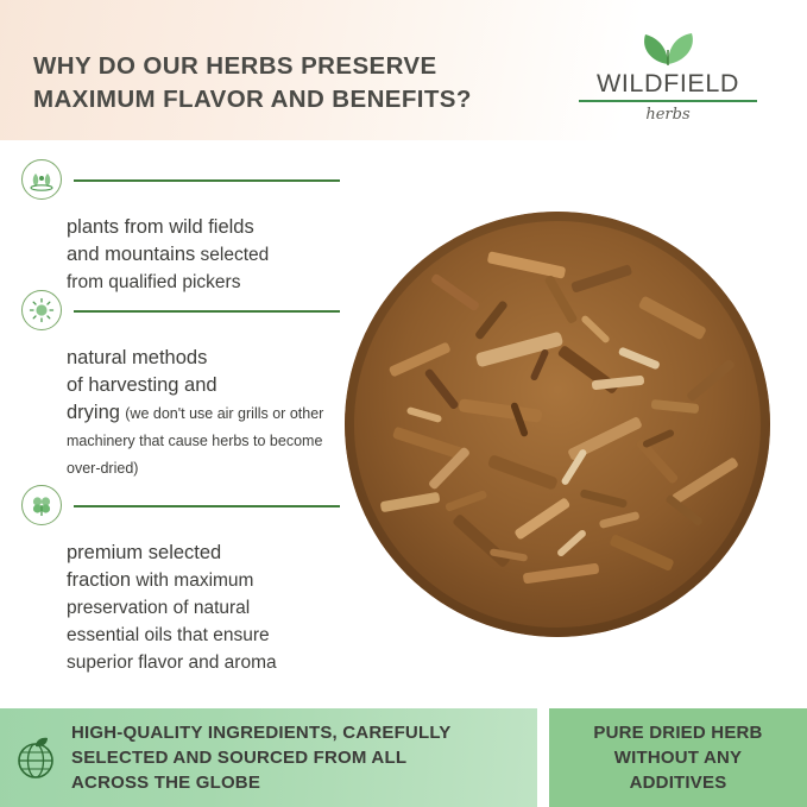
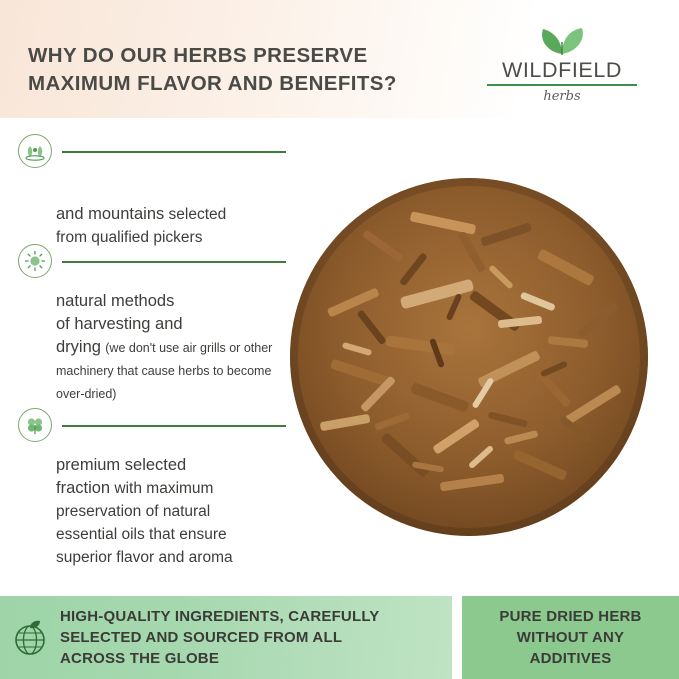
  WHY DO OUR HERBS PRESERVE
  MAXIMUM FLAVOR AND BENEFITS?
  WILDFIELD
  herbs
- plants from wild fields
  and mountains selected
  from qualified pickers
  natural methods
  of harvesting and
  drying (we don't use air grills or other machinery that cause herbs to become over-dried)
  premium selected
  fraction with maximum
  preservation of natural
  essential oils that ensure
  superior flavor and aroma
  HIGH-QUALITY INGREDIENTS, CAREFULLY
  SELECTED AND SOURCED FROM ALL
  ACROSS THE GLOBE
  PURE DRIED HERB
  WITHOUT ANY
  ADDITIVES
